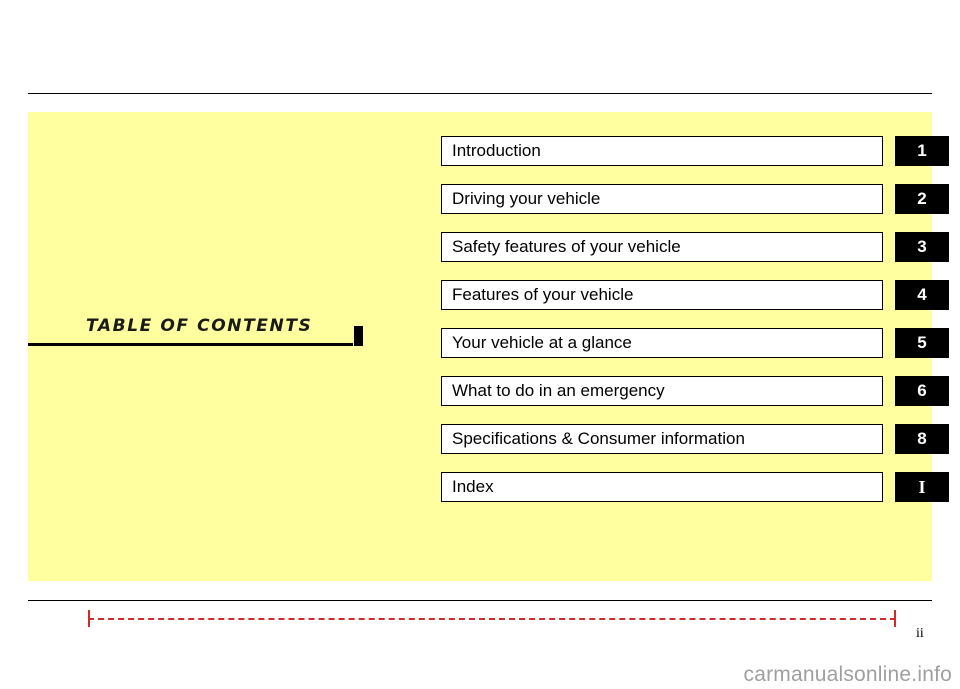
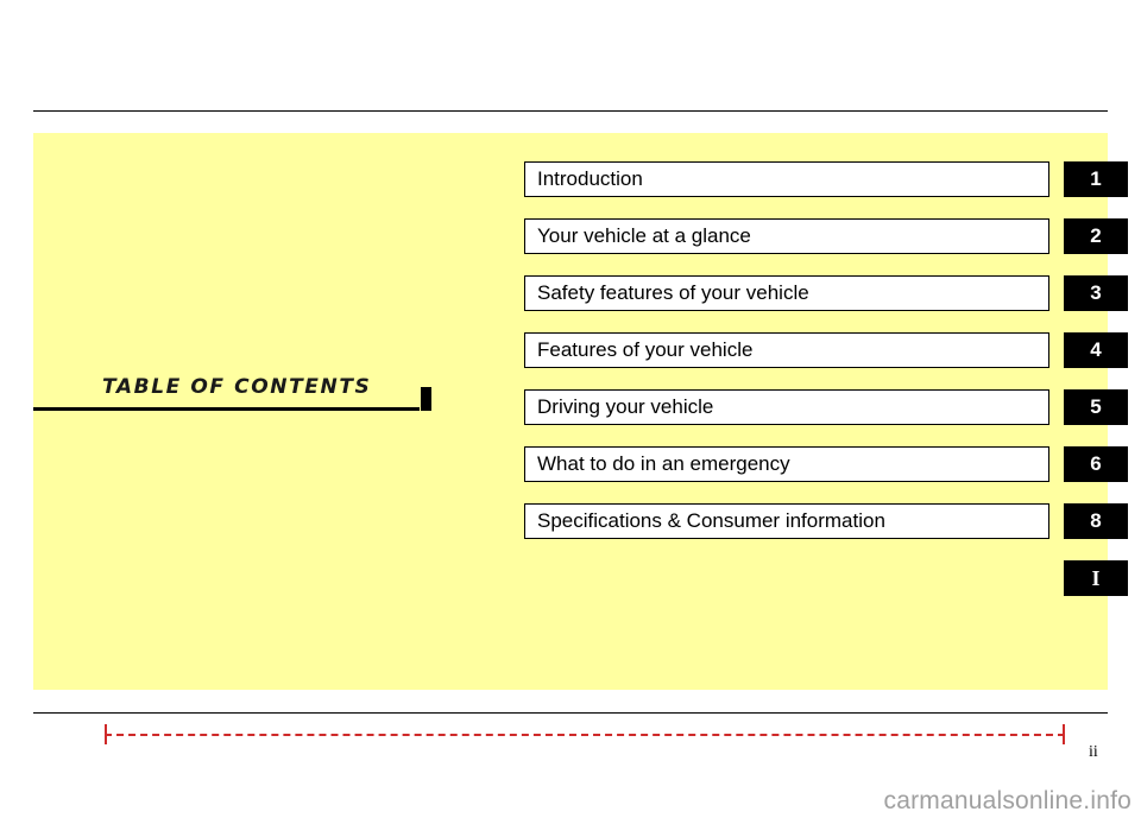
  TABLE OF CONTENTS
  Introduction
  1
- Driving your vehicle
+ Your vehicle at a glance
  2
  Safety features of your vehicle
  3
  Features of your vehicle
  4
- Your vehicle at a glance
+ Driving your vehicle
  5
  What to do in an emergency
  6
  Specifications & Consumer information
  8
- Index
  I
  ii
  carmanualsonline.info
